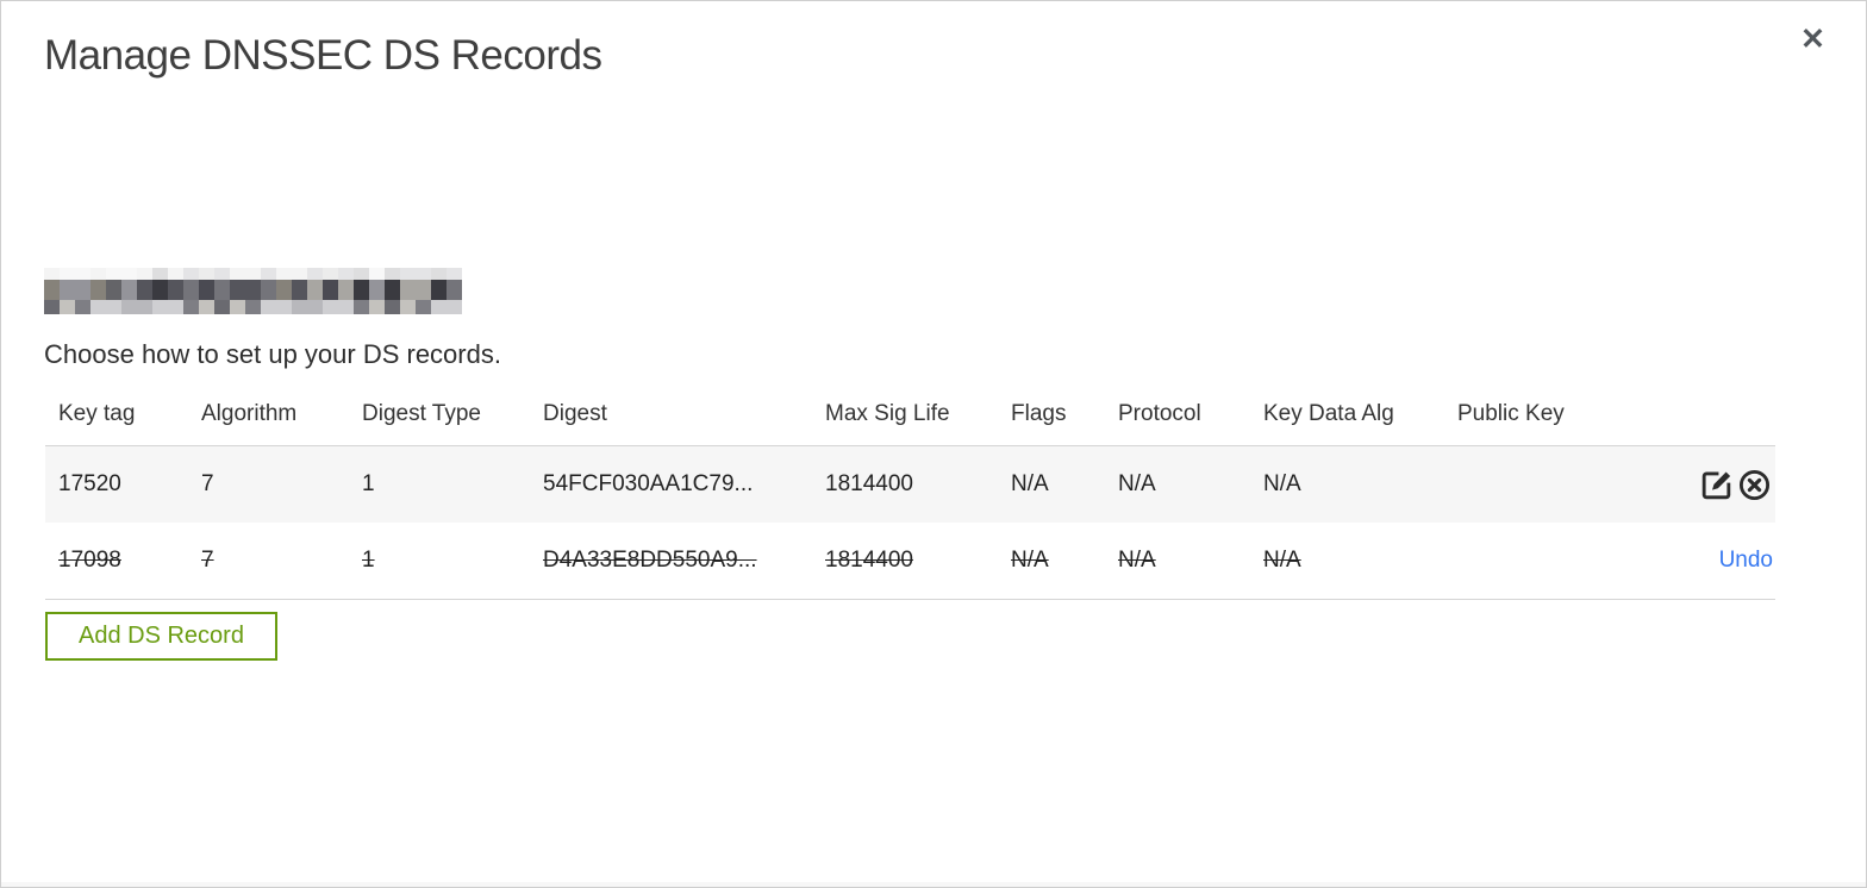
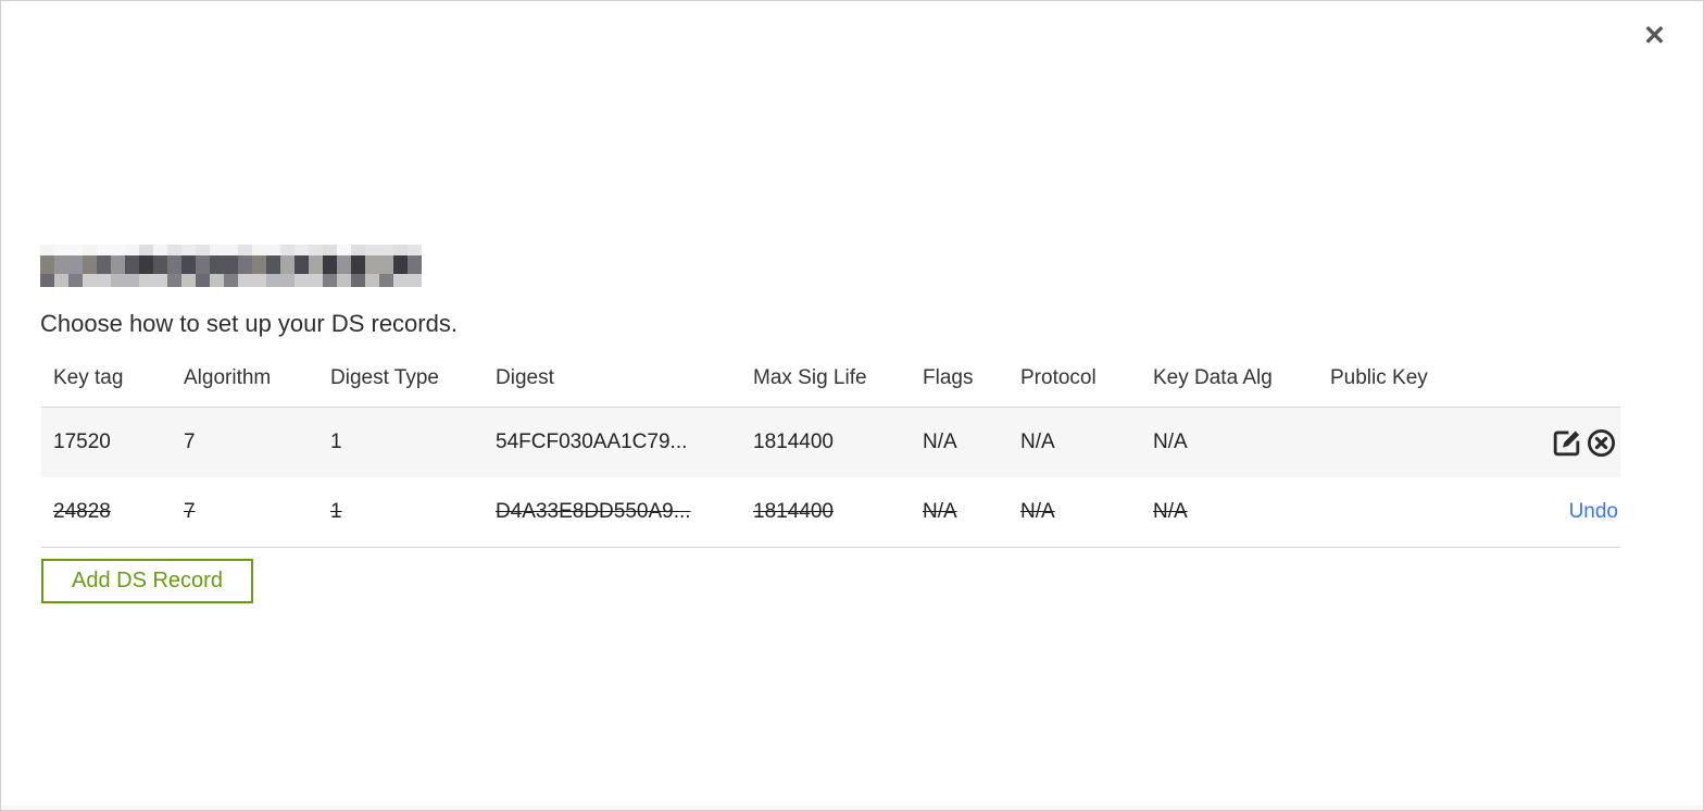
- Manage DNSSEC DS Records
  ✕
  Choose how to set up your DS records.
  Key tag	Algorithm	Digest Type	Digest	Max Sig Life	Flags	Protocol	Key Data Alg	Public Key
  17520	7	1	54FCF030AA1C79...	1814400	N/A	N/A	N/A
- 17098	7	1	D4A33E8DD550A9...	1814400	N/A	N/A	N/A		Undo
+ 24828	7	1	D4A33E8DD550A9...	1814400	N/A	N/A	N/A		Undo
  Add DS Record
